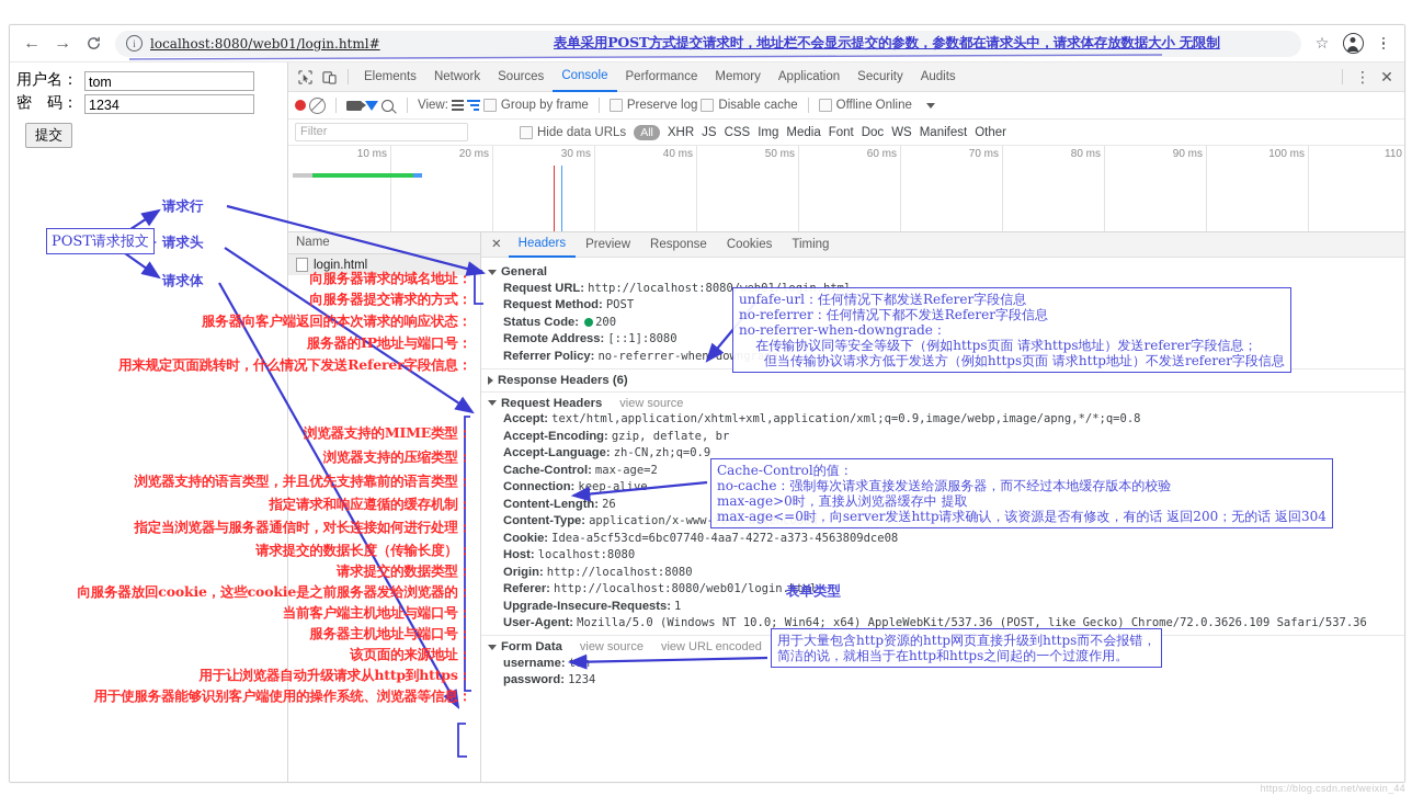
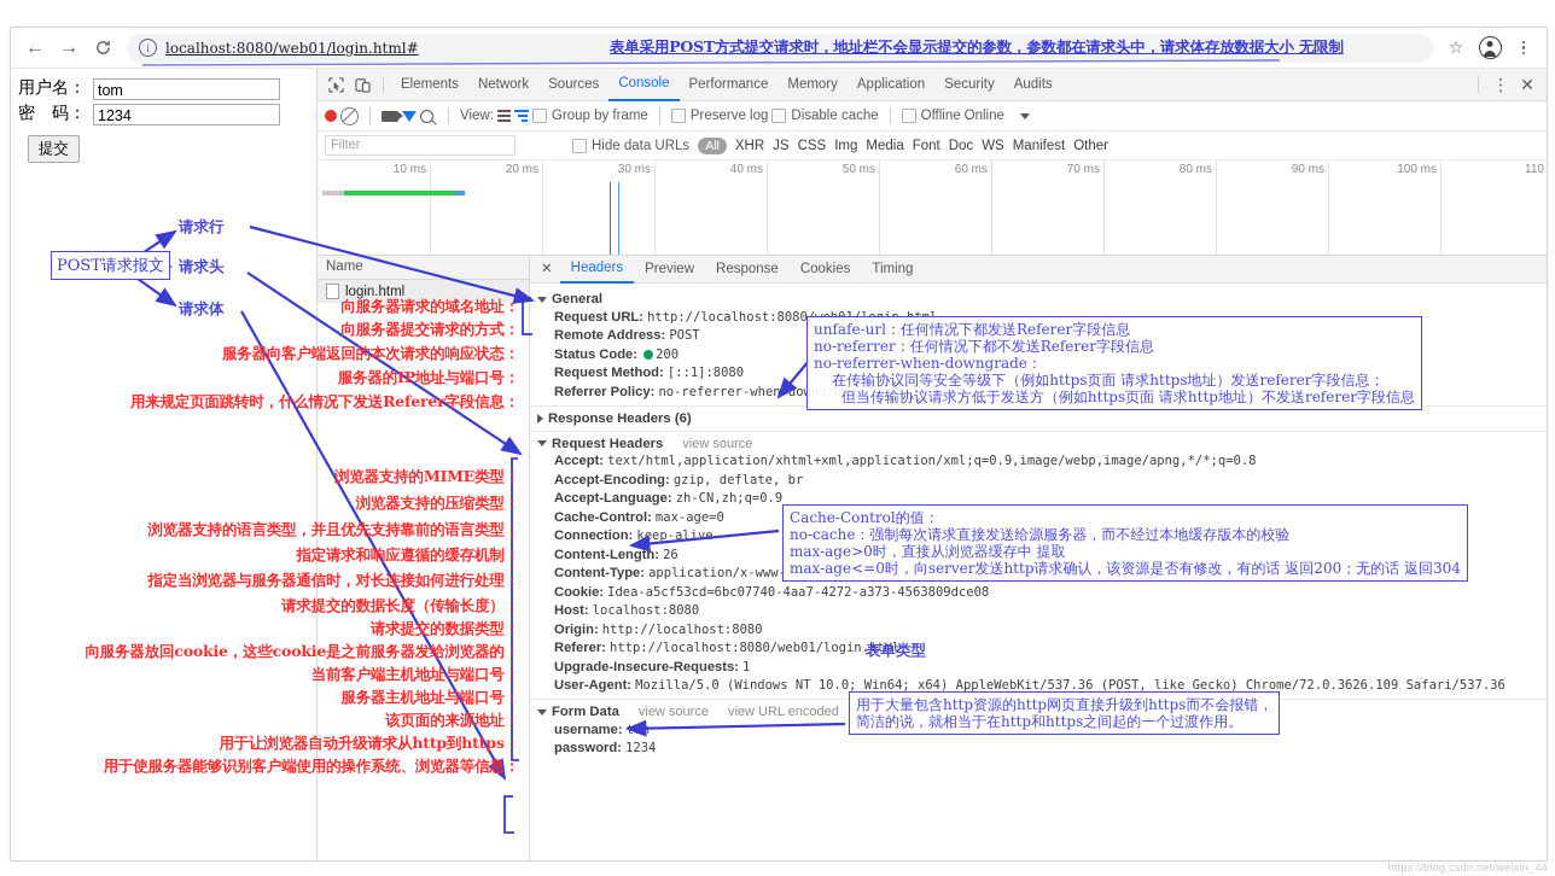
  ←
  →
  i
  localhost:8080/web01/login.html#
  表单采用POST方式提交请求时，地址栏不会显示提交的参数，参数都在请求头中，请求体存放数据大小 无限制
  ☆
  用户名：
  tom
  密 码：
  1234
  提交
  Elements
  Network
  Sources
  Console
  Performance
  Memory
  Application
  Security
  Audits
  ⋮
  ✕
  View:
  Group by frame
  Preserve log
  Disable cache
  Offline
  Online
  Filter
  Hide data URLs
  All
  XHR
  JS
  CSS
  Img
  Media
  Font
  Doc
  WS
  Manifest
  Other
  10 ms
  20 ms
  30 ms
  40 ms
  50 ms
  60 ms
  70 ms
  80 ms
  90 ms
  100 ms
  110
  Name
  login.html
  ✕
  Headers
  Preview
  Response
  Cookies
  Timing
  General
- Request Method: POST
+ Remote Address: POST
  Status Code: 200
- Remote Address: [::1]:8080
+ Request Method: [::1]:8080
  Referrer Policy: no-referrer-whendo
  Response Headers (6)
  Request Headers
  view source
  Accept: text/html,application/xhtml+xml,application/xml;q=0.9,image/webp,image/apng,*/*;q=0.8
  Accept-Encoding: gzip, deflate, br
  Accept-Language: zh-CN,zh;q=0.9
- Cache-Control: max-age=2
+ Cache-Control: max-age=0
  Connection: keep-alive
  Content-Length: 26
  Cookie: Idea-a5cf53cd=6bc07740-4aa7-4272-a373-4563809dce08
  Host: localhost:8080
  Origin: http://localhost:8080
  Referer: http://localhost:8080/web01/login.html
  Upgrade-Insecure-Requests: 1
  User-Agent: Mozilla/5.0 (Windows NT 10.0; Win64; x64) AppleWebKit/537.36 (POST, like Gecko) Chrome/72.0.3626.109 Safari/537.36
  Form Data
  view source
  view URL encoded
  username:
  password: 1234
  POST请求报文
  请求行
  请求头
  请求体
  向服务器请求的域名地址：
  向服务器提交请求的方式：
  服务器向客户端返回的本次请求的响应状态：
  服务器的IP地址与端口号：
  用来规定页面跳转时，什么情况下发送Referer字段信息：
  浏览器支持的MIME类型：
  浏览器支持的压缩类型：
  浏览器支持的语言类型，并且优先支持靠前的语言类型：
  指定请求和响应遵循的缓存机制：
  指定当浏览器与服务器通信时，对长连接如何进行处理：
  请求提交的数据长度（传输长度）：
  请求提交的数据类型：
  向服务器放回cookie，这些cookie是之前服务器发给浏览器的：
  当前客户端主机地址与端口号：
  服务器主机地址与端口号：
  该页面的来源地址：
  用于让浏览器自动升级请求从http到https：
  用于使服务器能够识别客户端使用的操作系统、浏览器等信息：
  unfafe-url：任何情况下都发送Referer字段信息
  no-referrer：任何情况下都不发送Referer字段信息
  no-referrer-when-downgrade：
  在传输协议同等安全等级下（例如https页面 请求https地址）发送referer字段信息；
  但当传输协议请求方低于发送方（例如https页面 请求http地址）不发送referer字段信息
  Cache-Control的值：
  no-cache：强制每次请求直接发送给源服务器，而不经过本地缓存版本的校验
  max-age>0时，直接从浏览器缓存中 提取
  max-age<=0时，向server发送http请求确认，该资源是否有修改，有的话 返回200；无的话 返回304
  用于大量包含http资源的http网页直接升级到https而不会报错，
  简洁的说，就相当于在http和https之间起的一个过渡作用。
  表单类型
  https://blog.csdn.net/weixin_44
